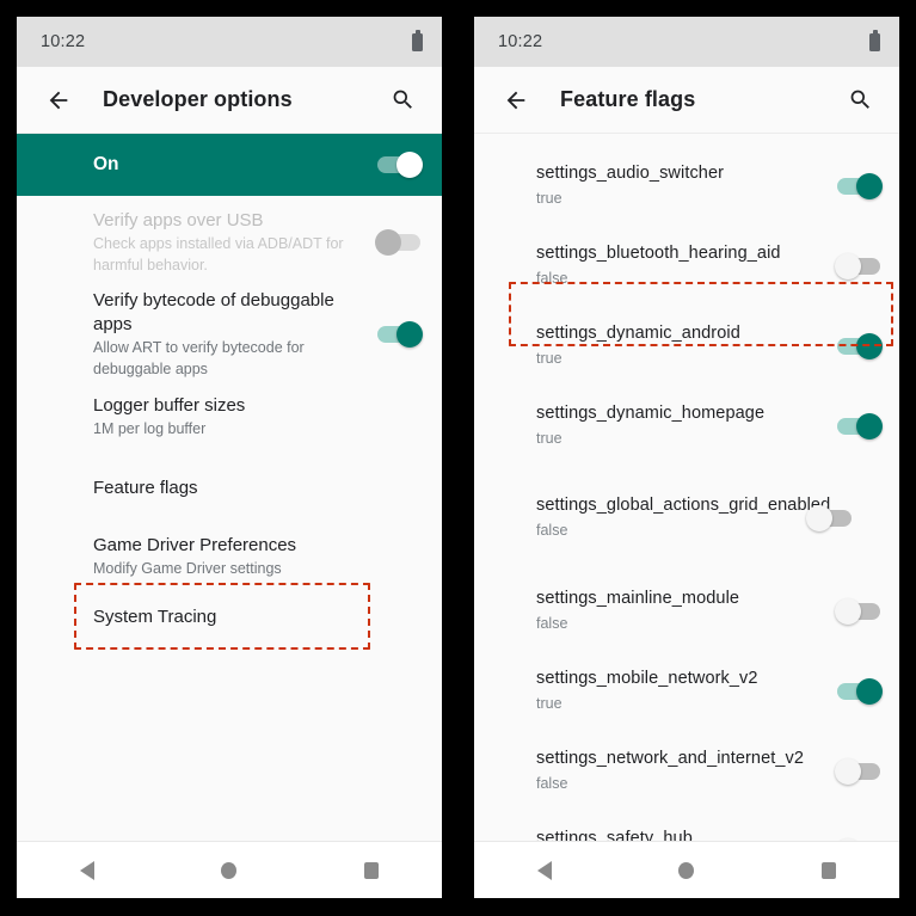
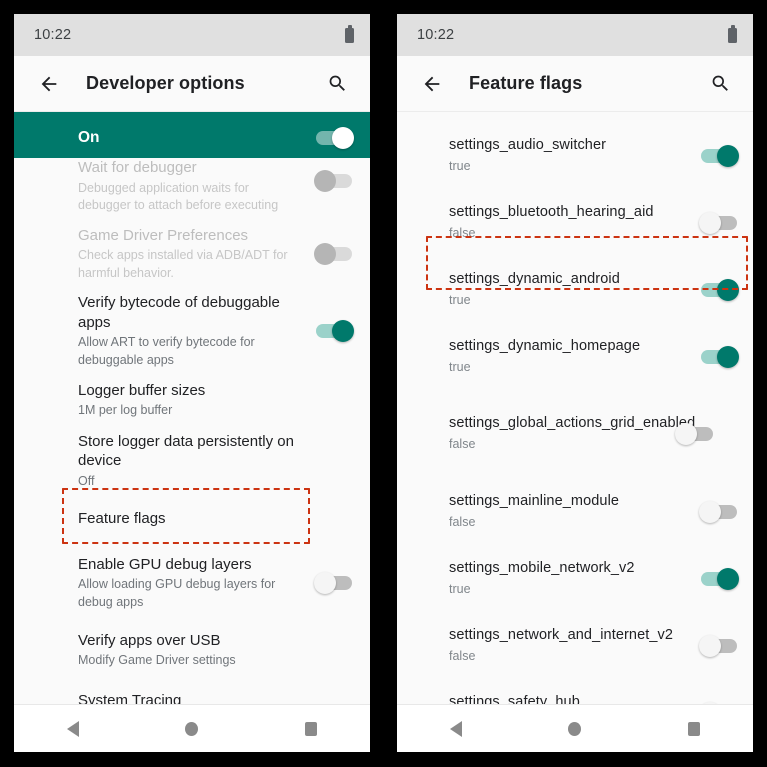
  10:22
  Developer options
  On
+ Wait for debugger
+ Debugged application waits for debugger to attach before executing
- Verify apps over USB
+ Game Driver Preferences
  Check apps installed via ADB/ADT for harmful behavior.
  Verify bytecode of debuggable apps
  Allow ART to verify bytecode for debuggable apps
  Logger buffer sizes
  1M per log buffer
+ Store logger data persistently on device
+ Off
  Feature flags
+ Enable GPU debug layers
+ Allow loading GPU debug layers for debug apps
- Game Driver Preferences
+ Verify apps over USB
  Modify Game Driver settings
  System Tracing
  10:22
  Feature flags
  settings_audio_switcher
  true
  settings_bluetooth_hearing_aid
  false
  settings_dynamic_android
  true
  settings_dynamic_homepage
  true
  settings_global_actions_grid_enabld
  false
  settings_mainline_module
  false
  settings_mobile_network_v2
  true
  settings_network_and_internet_v2
  false
  settings_safety_hub
